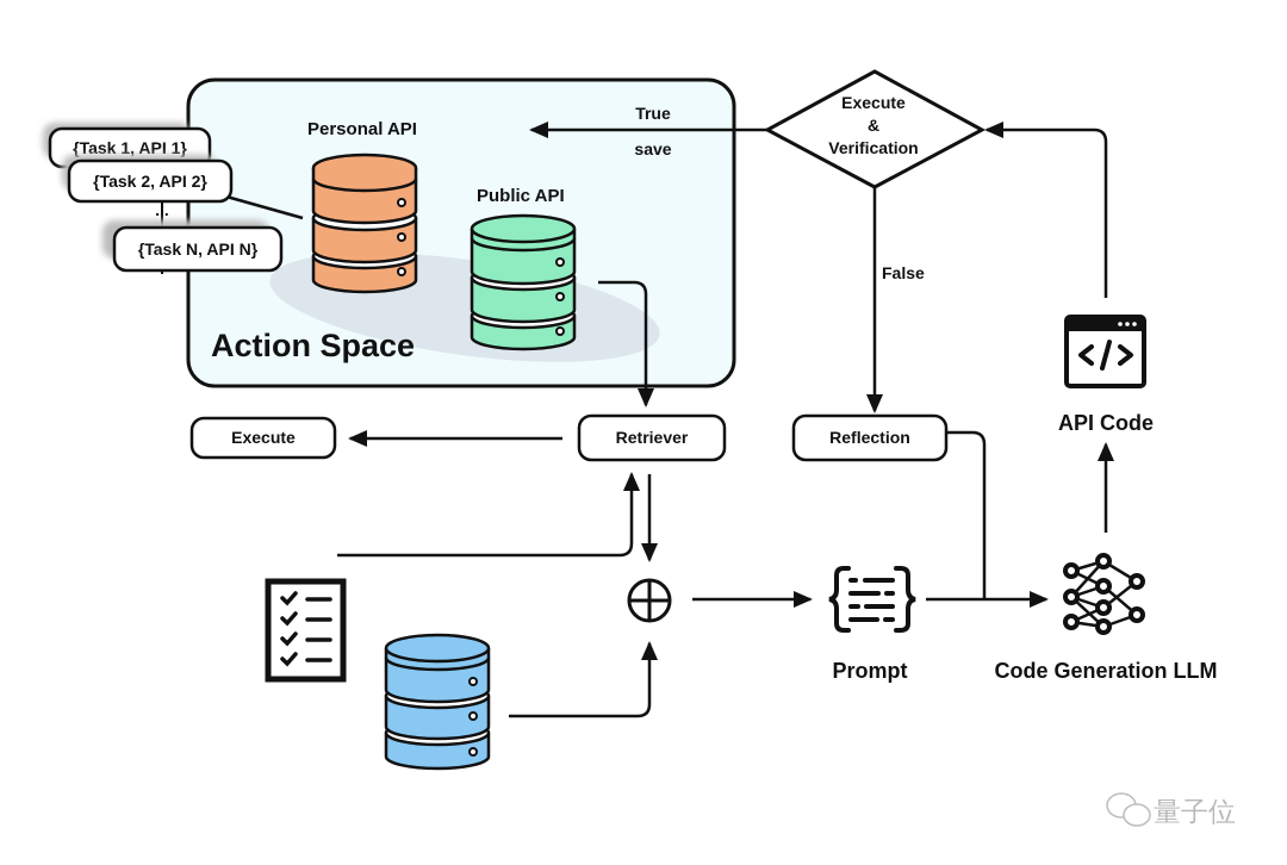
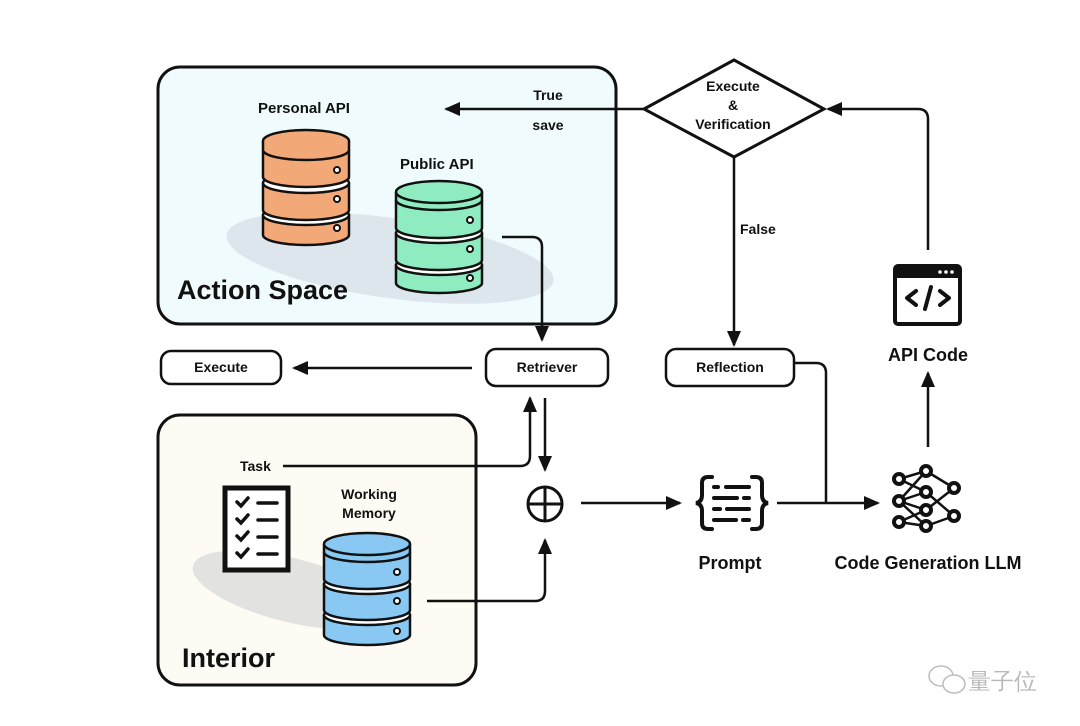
  Action Space
  Personal API
  Public API
- {Task 1, API 1}
- {Task 2, API 2}
- ...
- {Task N, API N}
  Execute
  &
  Verification
  True
  save
  False
  Execute
  Retriever
  Reflection
+ Interior
+ Task
+ Working
+ Memory
  Prompt
  Code Generation LLM
  API Code
  量子位
